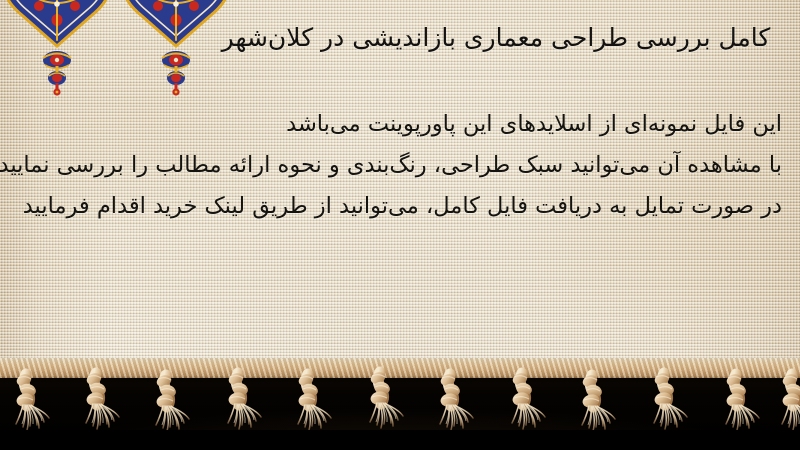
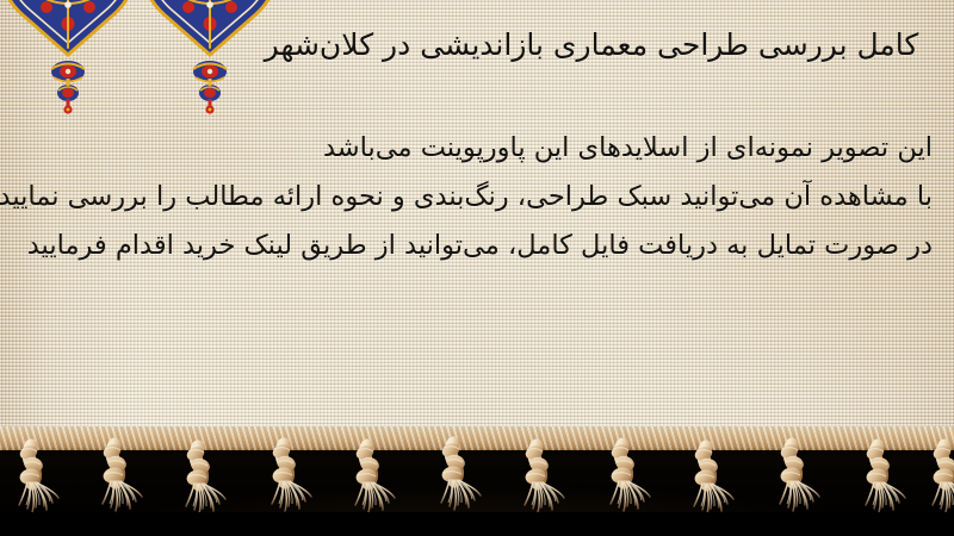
  کامل بررسی طراحی معماری بازاندیشی در کلان‌شهر
- این فایل نمونه‌ای از اسلایدهای این پاورپوینت می‌باشد
+ این تصویر نمونه‌ای از اسلایدهای این پاورپوینت می‌باشد
  با مشاهده آن میتوانید سبک طراحی، رنگ‌بندی و نحوه ارائه مطالب را بررسی نمایید
  در صورت تمایل به دریافت فایل کامل، می‌توانید از طریق لینک خرید اقدام فرمایید
